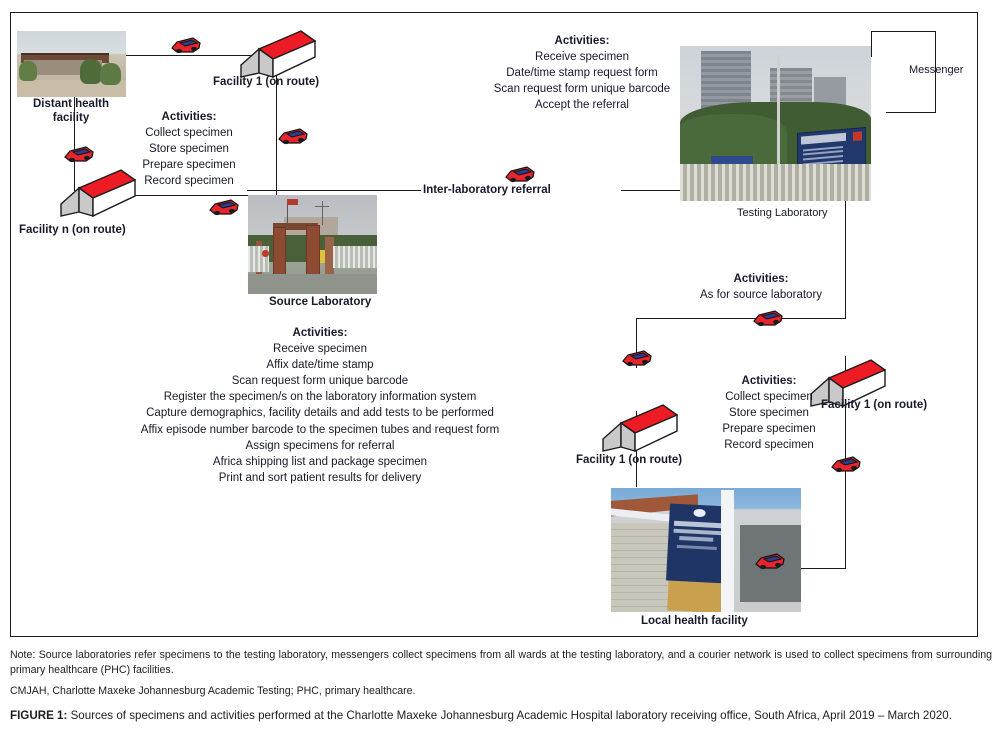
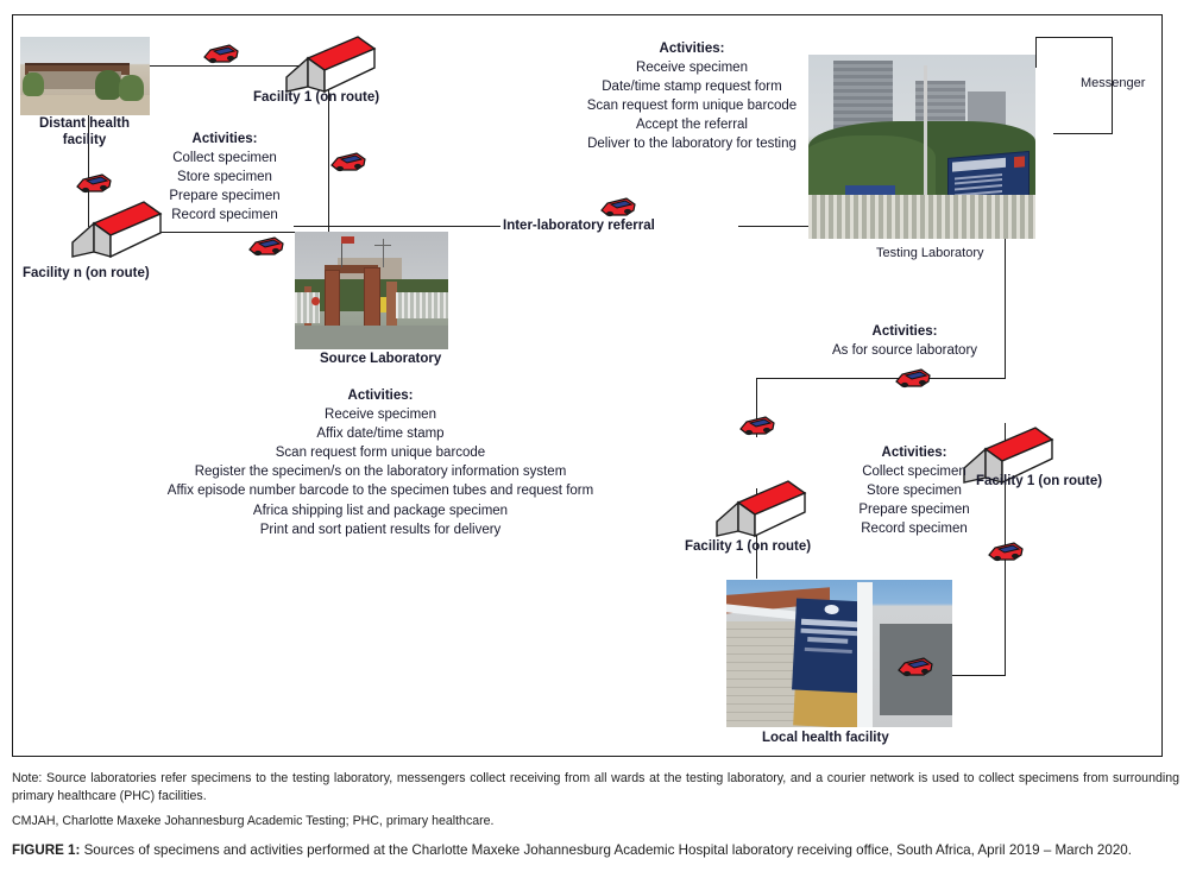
  Distant health
  facility
  Facility n (on route)
  Facility 1 (on route)
  Source Laboratory
  Testing Laboratory
  Messenger
  Inter-laboratory referral
  Facility 1 (on route)
  Facility 1 (on route)
  Local health facility
  Activities:
  Collect specimen
  Store specimen
  Prepare specimen
  Record specimen
  Activities:
  Receive specimen
  Date/time stamp request form
  Scan request form unique barcode
  Accept the referral
+ Deliver to the laboratory for testing
  Activities:
  Receive specimen
  Affix date/time stamp
  Scan request form unique barcode
  Register the specimen/s on the laboratory information system
- Capture demographics, facility details and add tests to be performed
  Affix episode number barcode to the specimen tubes and request form
- Assign specimens for referral
  Africa shipping list and package specimen
  Print and sort patient results for delivery
  Activities:
  As for source laboratory
  Activities:
  Collect specimen
  Store specimen
  Prepare specimen
  Record specimen
- Note: Source laboratories refer specimens to the testing laboratory, messengers collect specimens from all wards at the testing laboratory, and a courier network is used to collect specimens from surrounding primary healthcare (PHC) facilities.
+ Note: Source laboratories refer specimens to the testing laboratory, messengers collect receiving from all wards at the testing laboratory, and a courier network is used to collect specimens from surrounding primary healthcare (PHC) facilities.
  CMJAH, Charlotte Maxeke Johannesburg Academic Testing; PHC, primary healthcare.
  FIGURE 1: Sources of specimens and activities performed at the Charlotte Maxeke Johannesburg Academic Hospital laboratory receiving office, South Africa, April 2019 – March 2020.
